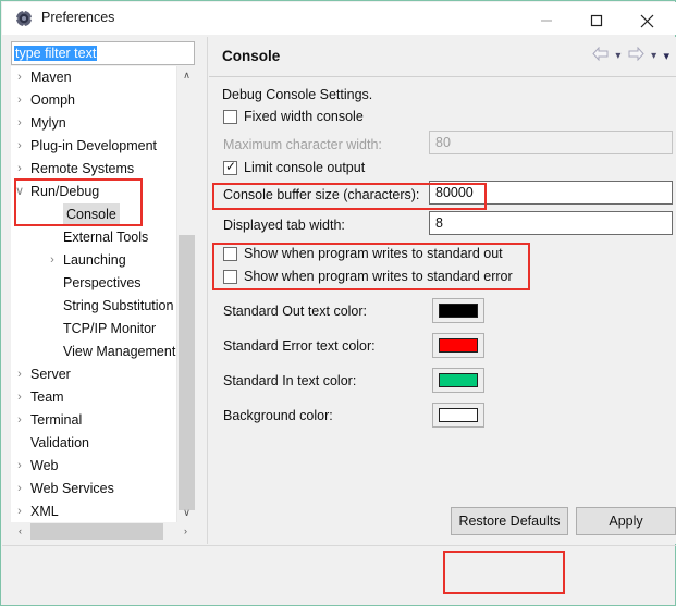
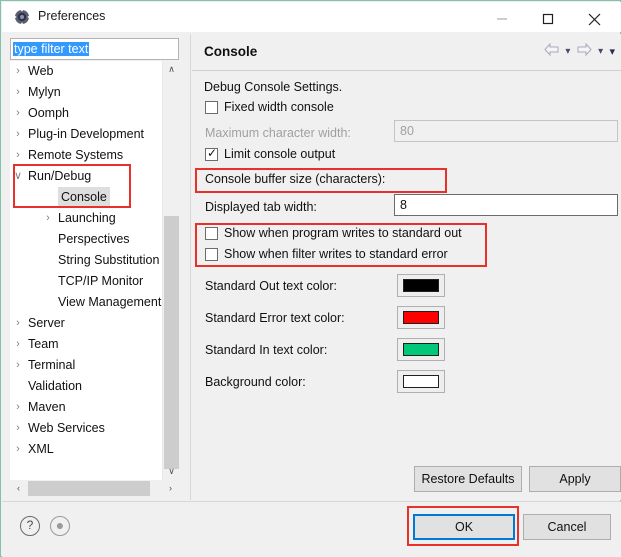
  Preferences
  type filter text
  ›
- Maven
+ Web
  ›
- Oomph
+ Mylyn
  ›
- Mylyn
+ Oomph
  ›
  Plug-in Development
  ›
  Remote Systems
  ∨
  Run/Debug
  Console
- External Tools
  ›
  Launching
  Perspectives
  String Substitution
  TCP/IP Monitor
  View Management
  ›
  Server
  ›
  Team
  ›
  Terminal
  Validation
  ›
- Web
+ Maven
  ›
  Web Services
  ›
  XML
  ∧
  ∨
  ‹
  ›
  Console
  ▾ ▾ ▾
  Debug Console Settings.
  Fixed width console
  Maximum character width:
  80
  ✓
  Limit console output
  Console buffer size (characters):
- 80000
  Displayed tab width:
  8
  Show when program writes to standard out
- Show when program writes to standard error
+ Show when filter writes to standard error
  Standard Out text color:
  Standard Error text color:
  Standard In text color:
  Background color:
  Restore Defaults
  Apply
+ ?
+ ●
+ OK
+ Cancel
